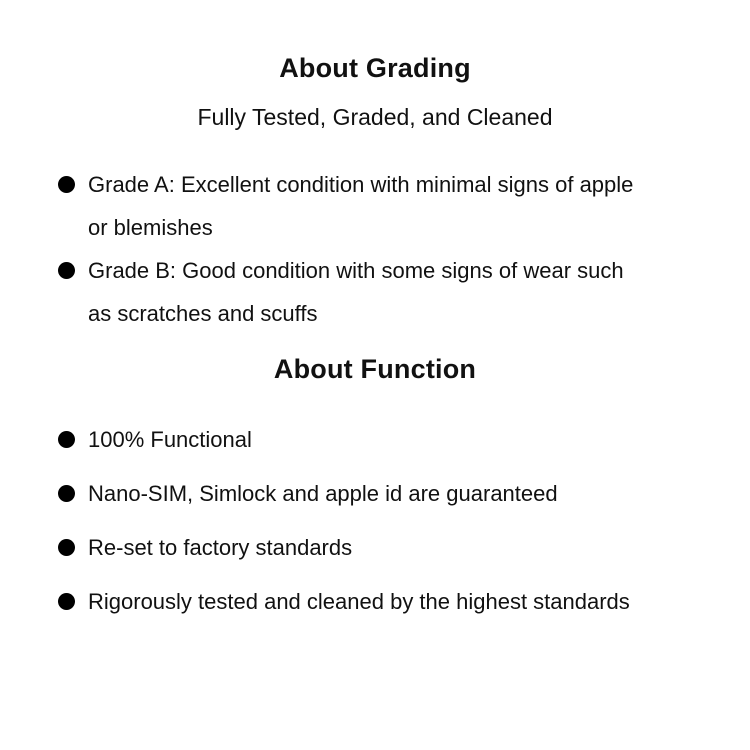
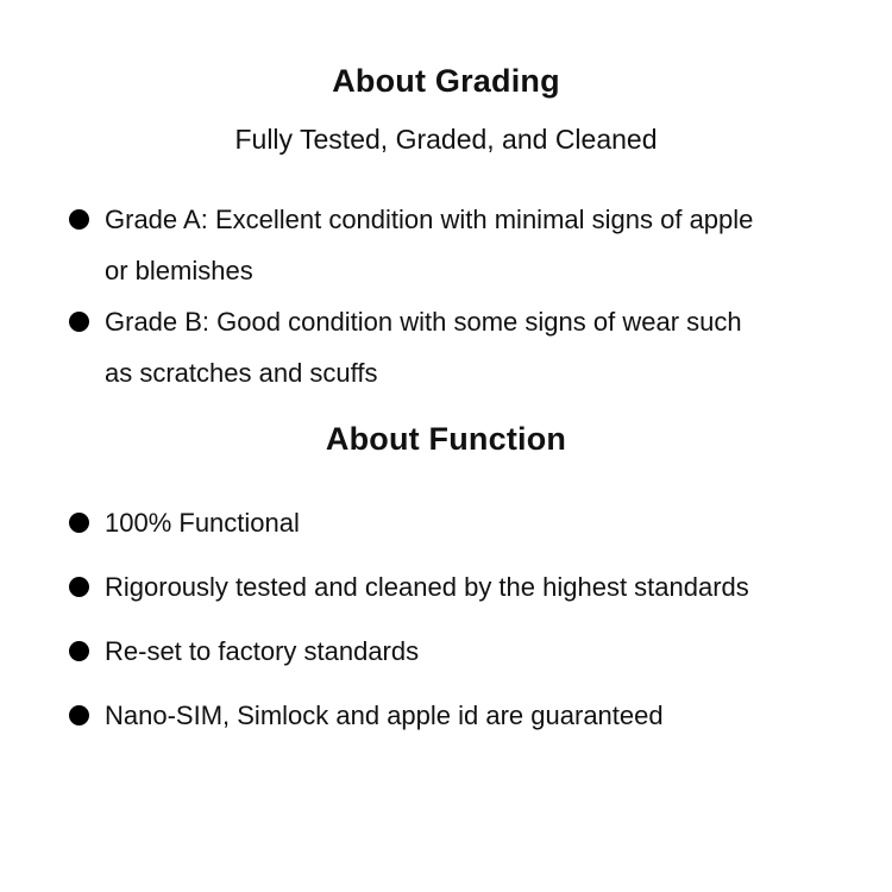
  About Grading
  Fully Tested, Graded, and Cleaned
  Grade A: Excellent condition with minimal signs of apple or blemishes
  Grade B: Good condition with some signs of wear such as scratches and scuffs
  About Function
  100% Functional
- Nano-SIM, Simlock and apple id are guaranteed
+ Rigorously tested and cleaned by the highest standards
  Re-set to factory standards
- Rigorously tested and cleaned by the highest standards
+ Nano-SIM, Simlock and apple id are guaranteed
